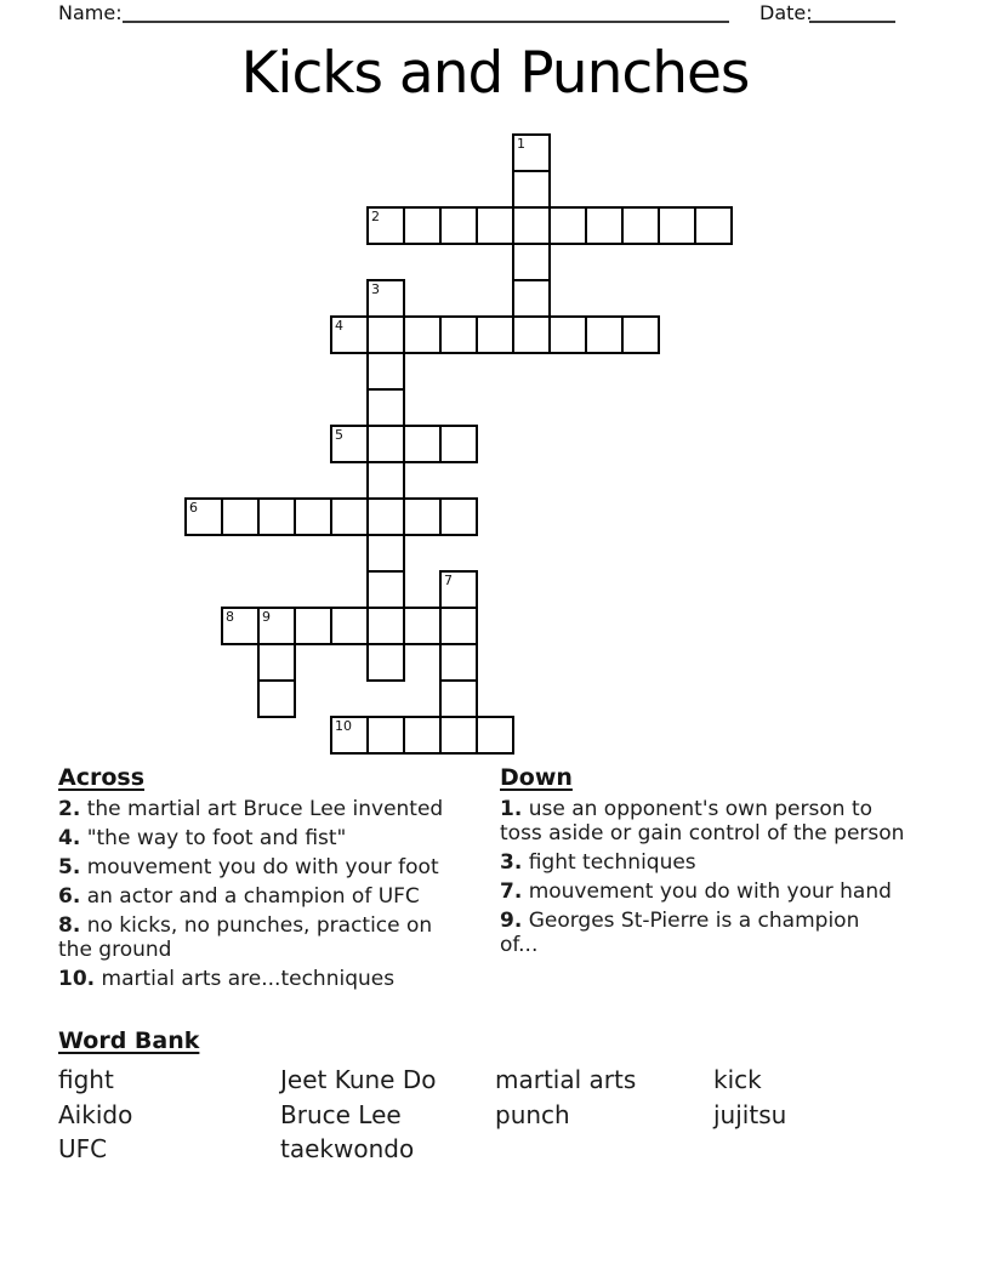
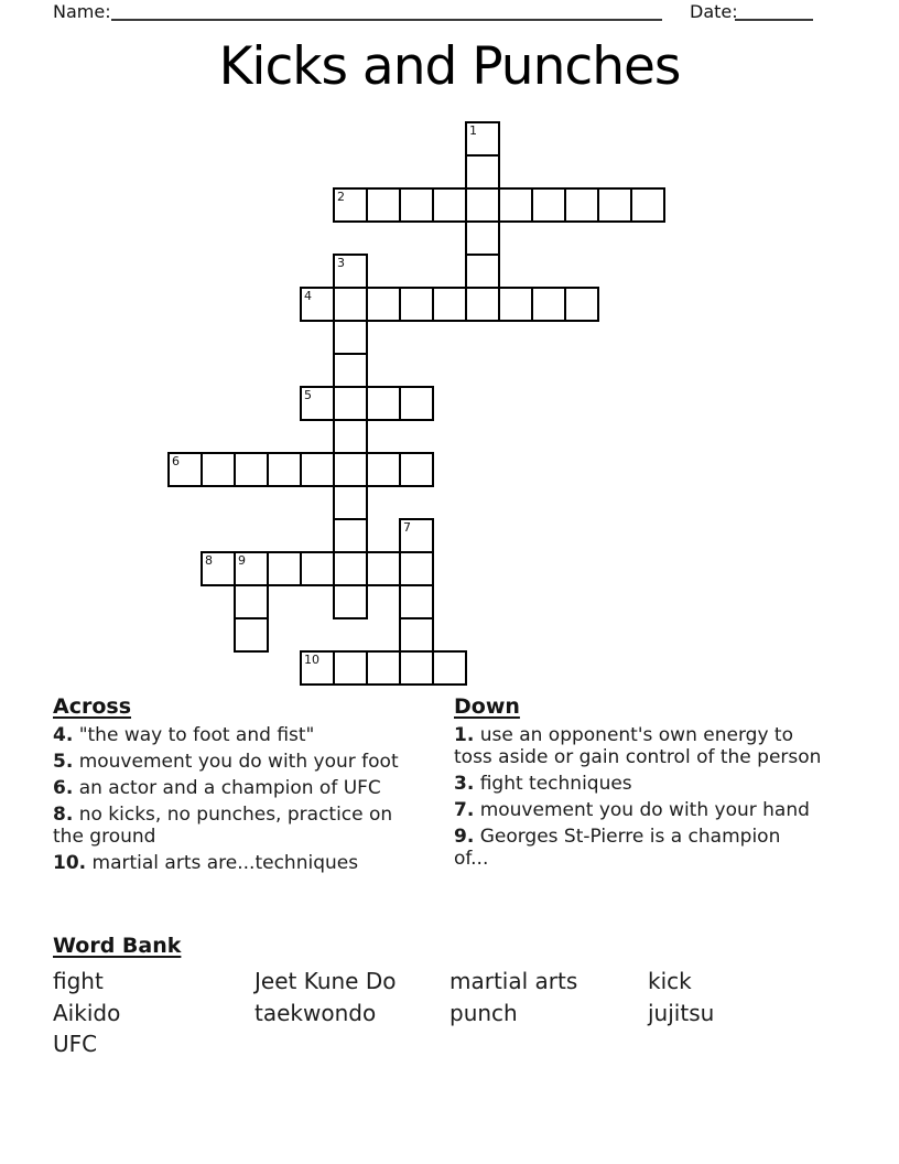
  Name:
  Date:
  Kicks and Punches
  1
  2
  3
  4
  5
  6
  7
  8
  9
  10
  Across
- 2. the martial art Bruce Lee invented
  4. "the way to foot and fist"
  5. mouvement you do with your foot
  6. an actor and a champion of UFC
  8. no kicks, no punches, practice on
  the ground
  10. martial arts are...techniques
  Down
- 1. use an opponent's own person to
+ 1. use an opponent's own energy to
  toss aside or gain control of the person
  3. fight techniques
  7. mouvement you do with your hand
  9. Georges St-Pierre is a champion
  of...
  Word Bank
  fight
  Aikido
  UFC
  Jeet Kune Do
- Bruce Lee
  taekwondo
  martial arts
  punch
  kick
  jujitsu
